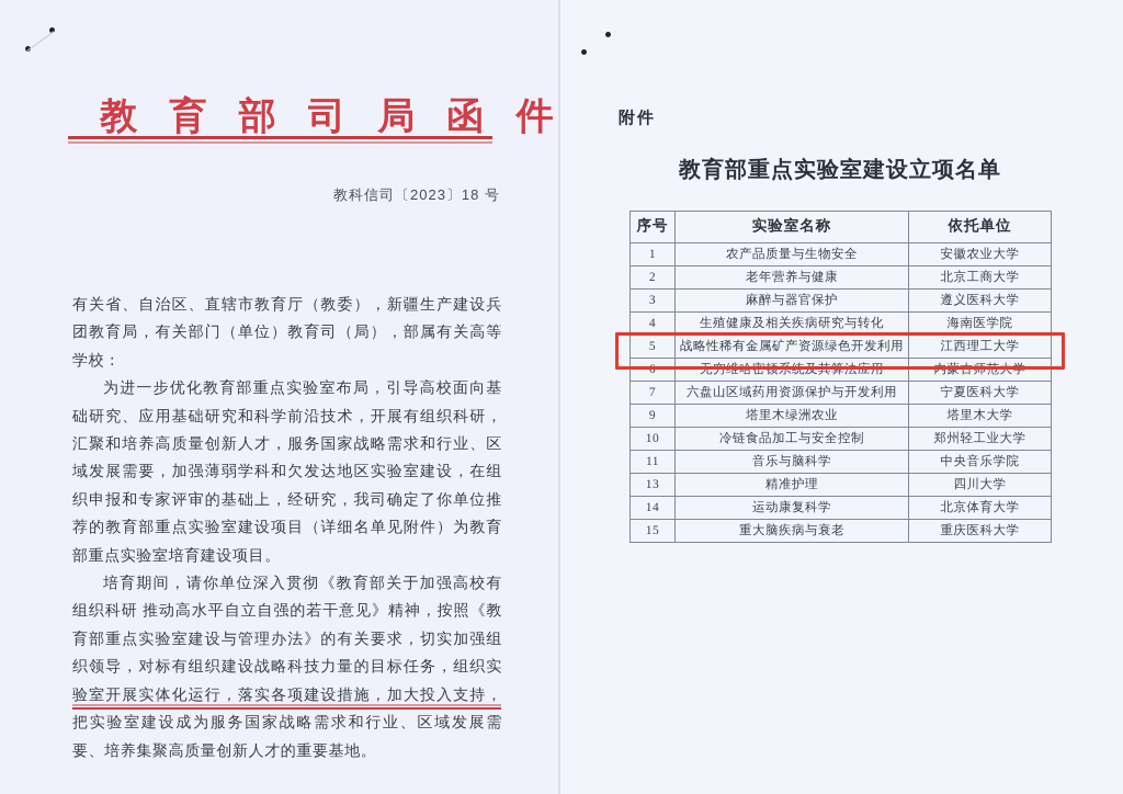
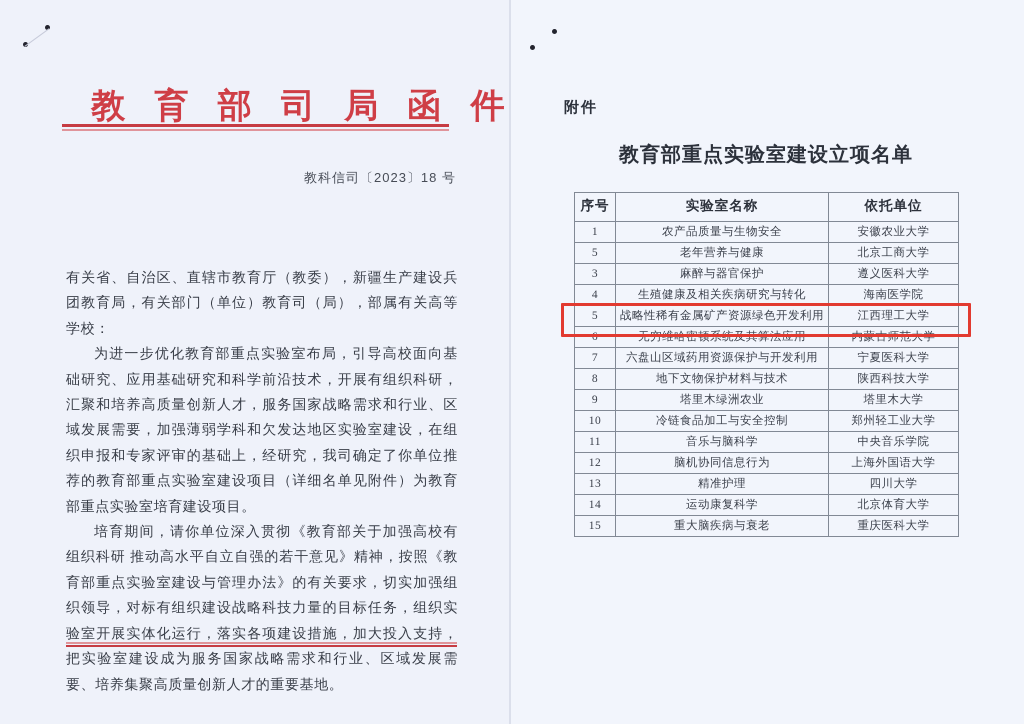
  教育部司局函件
  教科信司〔2023〕18 号
  有关省、自治区、直辖市教育厅（教委），新疆生产建设兵团教育局，有关部门（单位）教育司（局），部属有关高等学校：
  为进一步优化教育部重点实验室布局，引导高校面向基础研究、应用基础研究和科学前沿技术，开展有组织科研，汇聚和培养高质量创新人才，服务国家战略需求和行业、区域发展需要，加强薄弱学科和欠发达地区实验室建设，在组织申报和专家评审的基础上，经研究，我司确定了你单位推荐的教育部重点实验室建设项目（详细名单见附件）为教育部重点实验室培育建设项目。
  培育期间，请你单位深入贯彻《教育部关于加强高校有组织科研 推动高水平自立自强的若干意见》精神，按照《教育部重点实验室建设与管理办法》的有关要求，切实加强组织领导，对标有组织建设战略科技力量的目标任务，组织实验室开展实体化运行，落实各项建设措施，加大投入支持，把实验室建设成为服务国家战略需求和行业、区域发展需要、培养集聚高质量创新人才的重要基地。
  附件
  教育部重点实验室建设立项名单
  序号	实验室名称	依托单位
  1	农产品质量与生物安全	安徽农业大学
- 2	老年营养与健康	北京工商大学
+ 5	老年营养与健康	北京工商大学
  3	麻醉与器官保护	遵义医科大学
  4	生殖健康及相关疾病研究与转化	海南医学院
  5	战略性稀有金属矿产资源绿色开发利用	江西理工大学
  6	无穷维哈密顿系统及其算法应用	内蒙古师范大学
  7	六盘山区域药用资源保护与开发利用	宁夏医科大学
+ 8	地下文物保护材料与技术	陕西科技大学
  9	塔里木绿洲农业	塔里木大学
  10	冷链食品加工与安全控制	郑州轻工业大学
  11	音乐与脑科学	中央音乐学院
+ 12	脑机协同信息行为	上海外国语大学
  13	精准护理	四川大学
  14	运动康复科学	北京体育大学
  15	重大脑疾病与衰老	重庆医科大学
